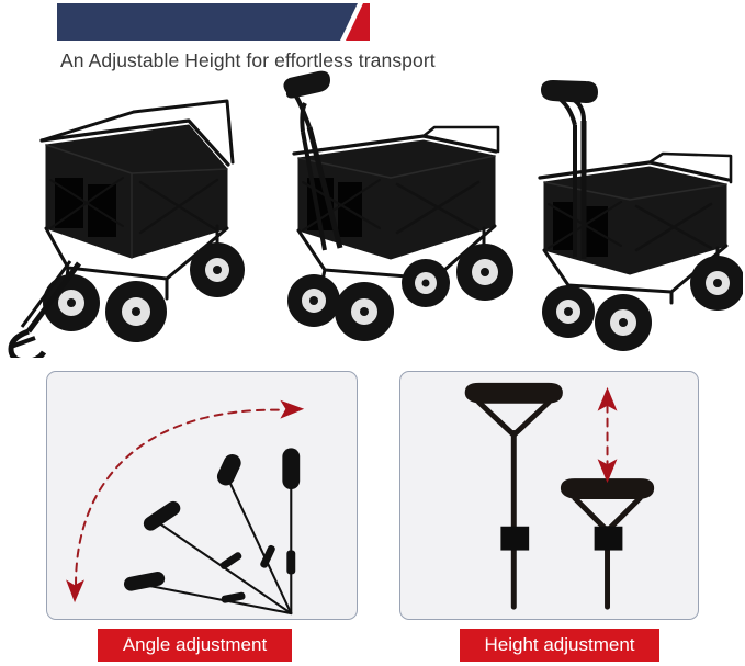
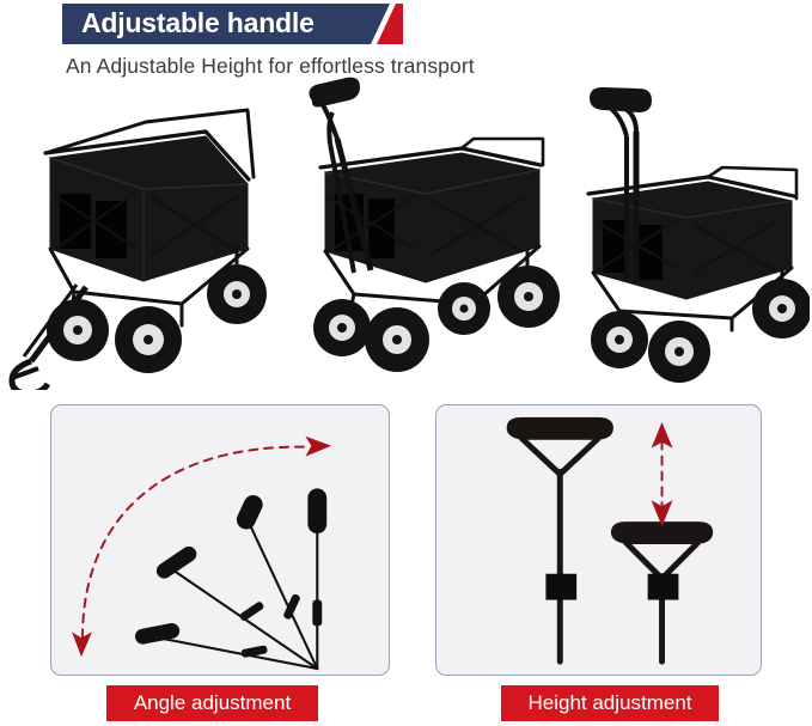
+ Adjustable handle
  An Adjustable Height for effortless transport
  Angle adjustment
  Height adjustment
